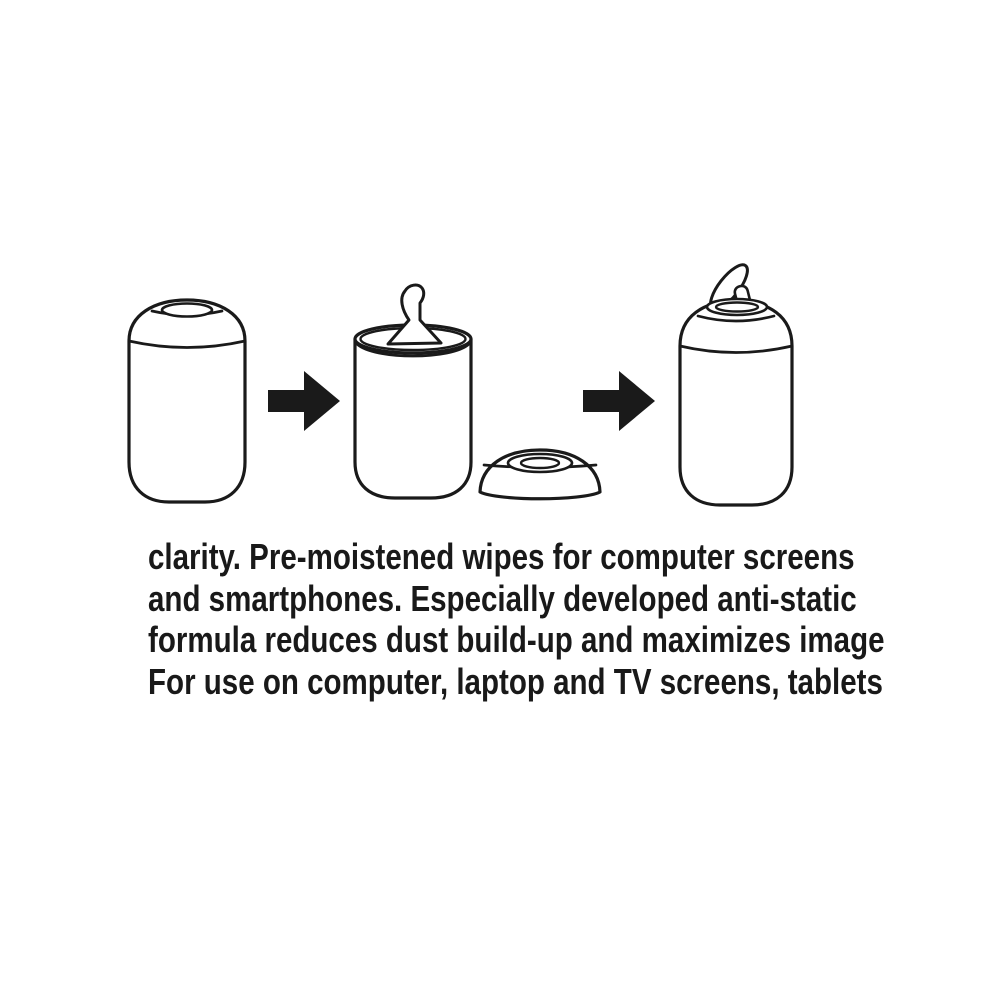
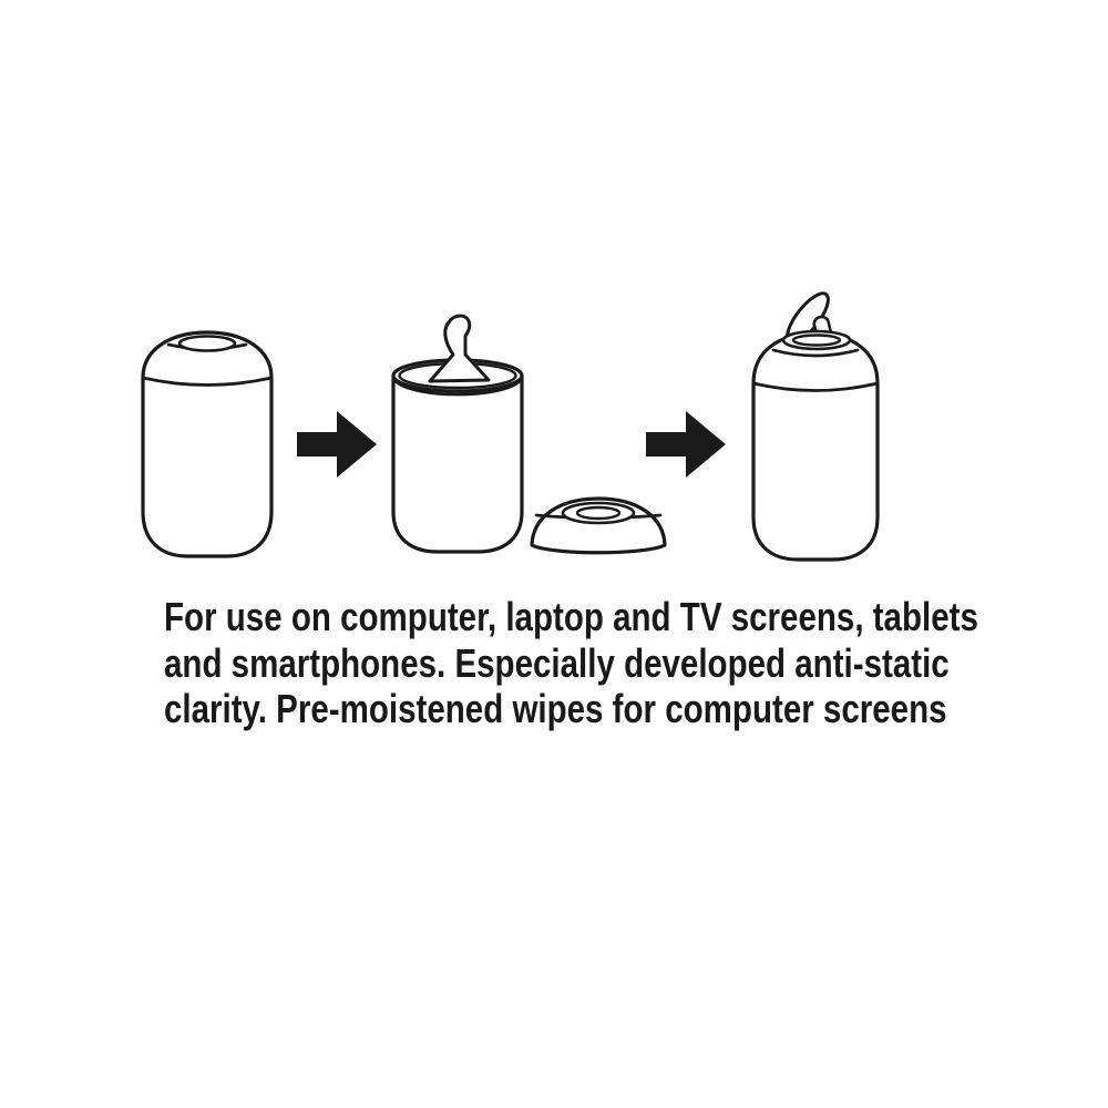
- clarity. Pre-moistened wipes for computer screens
+ For use on computer, laptop and TV screens, tablets
  and smartphones. Especially developed anti-static
- formula reduces dust build-up and maximizes image
- For use on computer, laptop and TV screens, tablets
+ clarity. Pre-moistened wipes for computer screens
